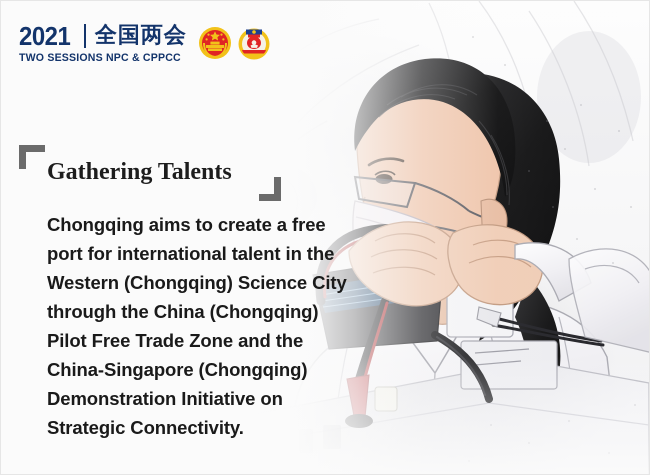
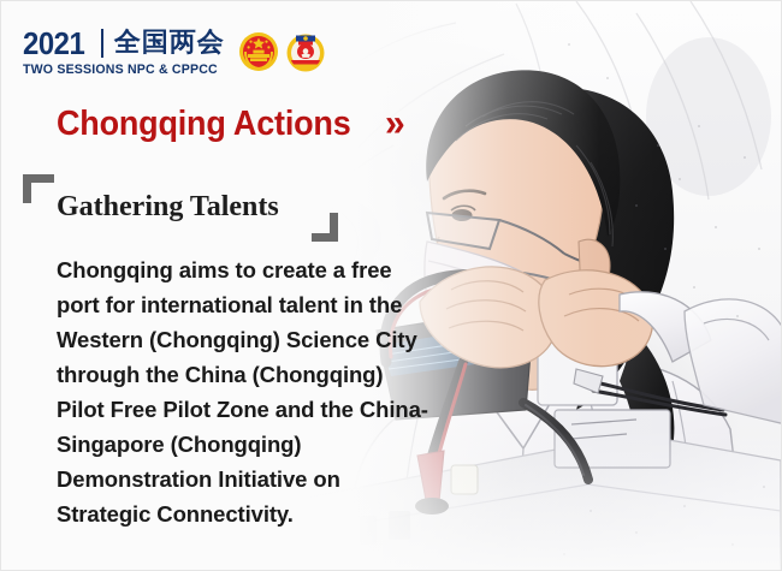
  2021
  全国两会
  TWO SESSIONS NPC & CPPCC
+ Chongqing Actions
+ »
  Gathering Talents
- Chongqing aims to create a free port for international talent in the Western (Chongqing) Science City through the China (Chongqing) Pilot Free Trade Zone and the China-Singapore (Chongqing) Demonstration Initiative on Strategic Connectivity.
+ Chongqing aims to create a free port for international talent in the Western (Chongqing) Science City through the China (Chongqing) Pilot Free Pilot Zone and the China-Singapore (Chongqing) Demonstration Initiative on Strategic Connectivity.
